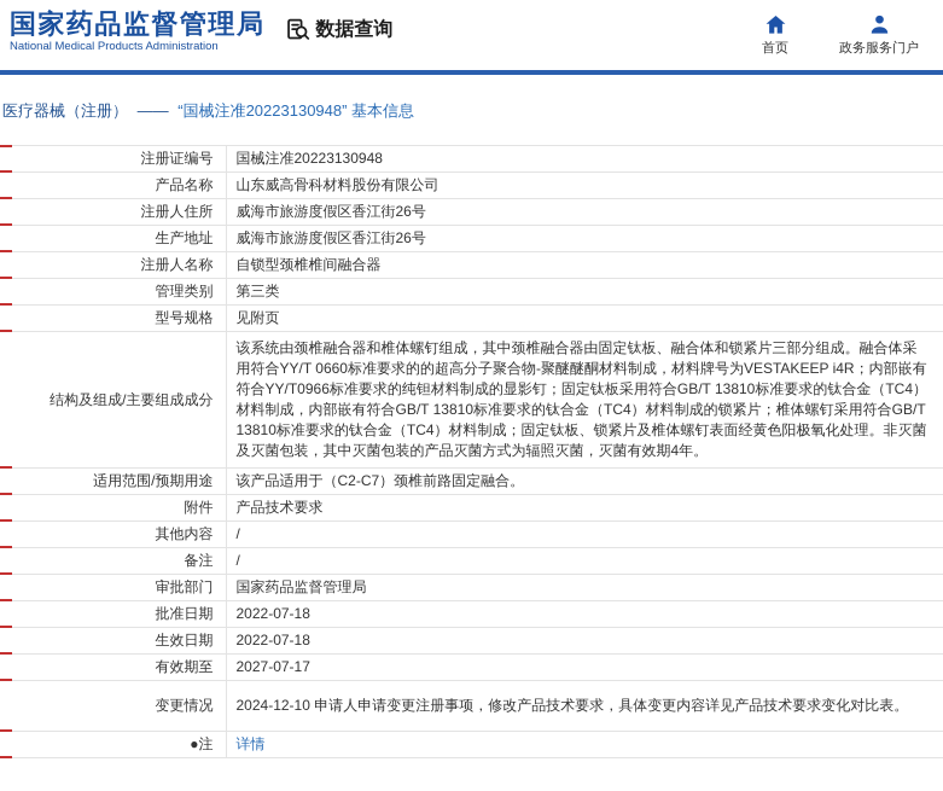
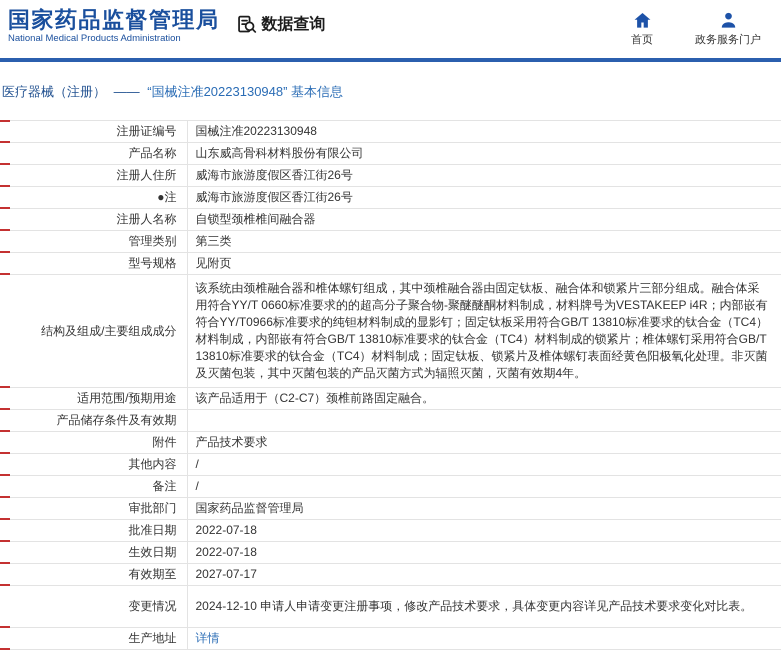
  国家药品监督管理局
  National Medical Products Administration
  数据查询
  首页
  政务服务门户
  医疗器械（注册） —— “国械注准20223130948” 基本信息
  注册证编号	国械注准20223130948
  产品名称	山东威高骨科材料股份有限公司
  注册人住所	威海市旅游度假区香江街26号
- 生产地址	威海市旅游度假区香江街26号
+ ●注	威海市旅游度假区香江街26号
  注册人名称	自锁型颈椎椎间融合器
  管理类别	第三类
  型号规格	见附页
  结构及组成/主要组成成分	该系统由颈椎融合器和椎体螺钉组成，其中颈椎融合器由固定钛板、融合体和锁紧片三部分组成。融合体采用符合YY/T 0660标准要求的的超高分子聚合物-聚醚醚酮材料制成，材料牌号为VESTAKEEP i4R；内部嵌有符合YY/T0966标准要求的纯钽材料制成的显影钉；固定钛板采用符合GB/T 13810标准要求的钛合金（TC4）材料制成，内部嵌有符合GB/T 13810标准要求的钛合金（TC4）材料制成的锁紧片；椎体螺钉采用符合GB/T 13810标准要求的钛合金（TC4）材料制成；固定钛板、锁紧片及椎体螺钉表面经黄色阳极氧化处理。非灭菌及灭菌包装，其中灭菌包装的产品灭菌方式为辐照灭菌，灭菌有效期4年。
  适用范围/预期用途	该产品适用于（C2-C7）颈椎前路固定融合。
+ 产品储存条件及有效期
  附件	产品技术要求
  其他内容	/
  备注	/
  审批部门	国家药品监督管理局
  批准日期	2022-07-18
  生效日期	2022-07-18
  有效期至	2027-07-17
  变更情况	2024-12-10 申请人申请变更注册事项，修改产品技术要求，具体变更内容详见产品技术要求变化对比表。
- ●注	详情
+ 生产地址	详情
